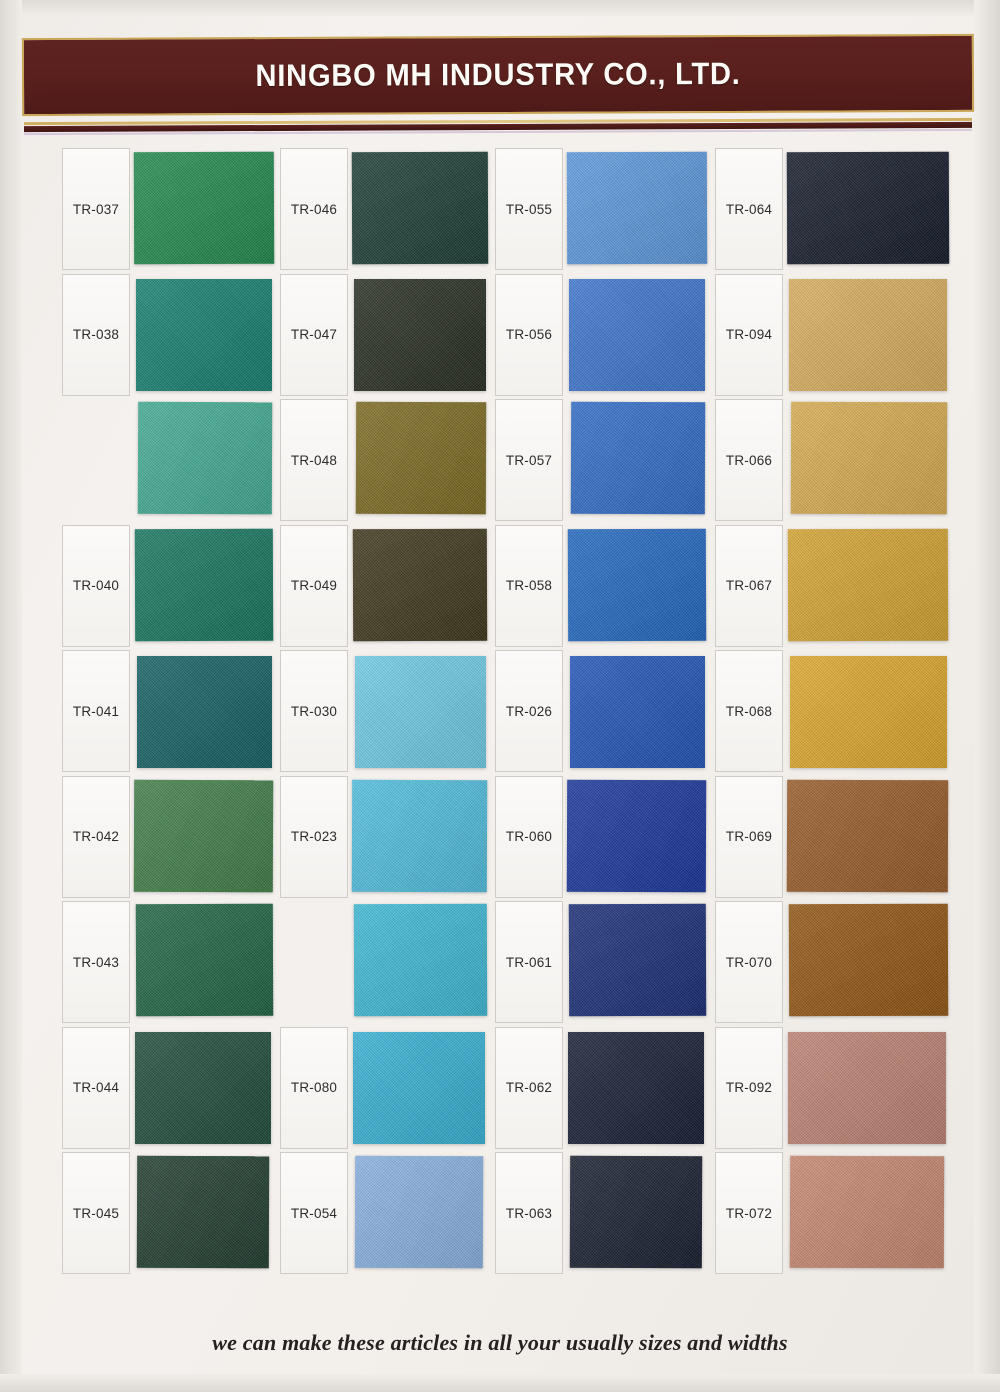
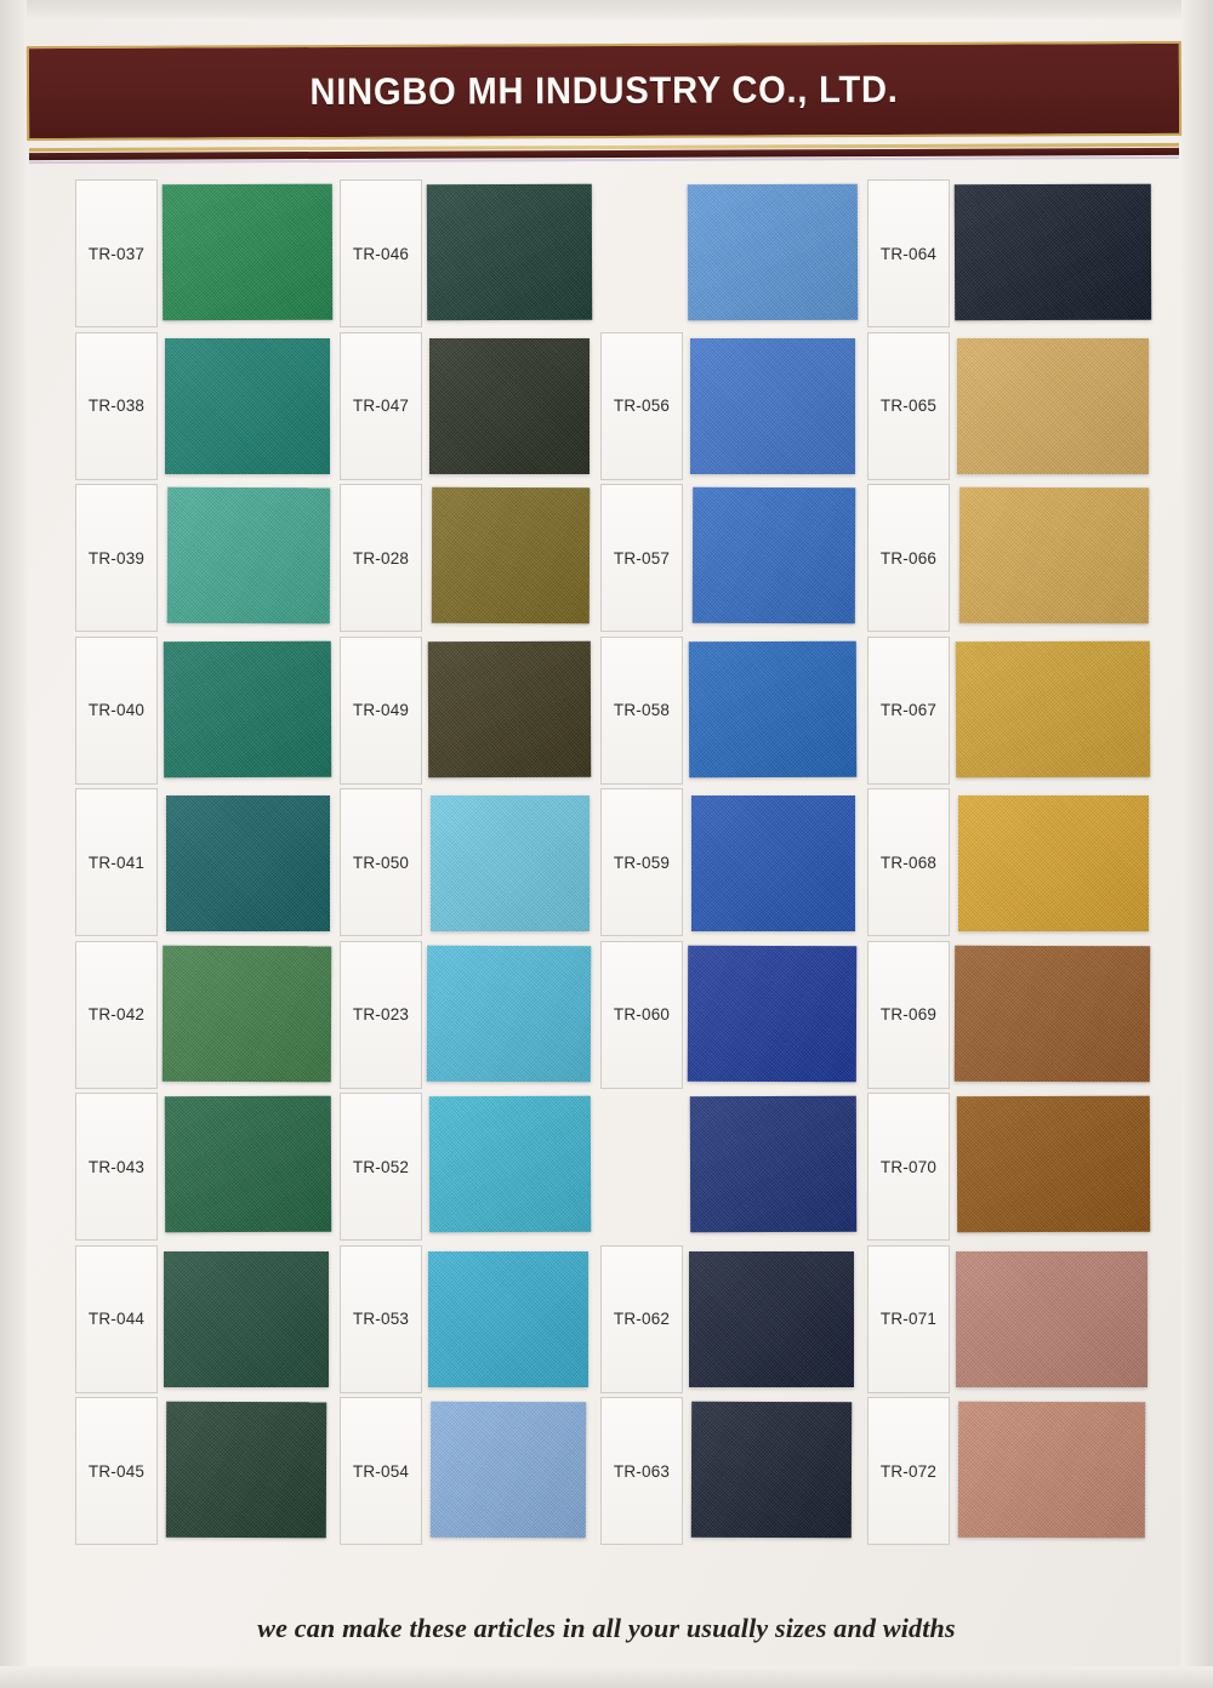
  NINGBO MH INDUSTRY CO., LTD.
  TR-037
  TR-038
+ TR-039
  TR-040
  TR-041
  TR-042
  TR-043
  TR-044
  TR-045
  TR-046
  TR-047
- TR-048
+ TR-028
  TR-049
- TR-030
+ TR-050
  TR-023
+ TR-052
- TR-080
+ TR-053
  TR-054
- TR-055
  TR-056
  TR-057
  TR-058
- TR-026
+ TR-059
  TR-060
- TR-061
  TR-062
  TR-063
  TR-064
- TR-094
+ TR-065
  TR-066
  TR-067
  TR-068
  TR-069
  TR-070
- TR-092
+ TR-071
  TR-072
  we can make these articles in all your usually sizes and widths
